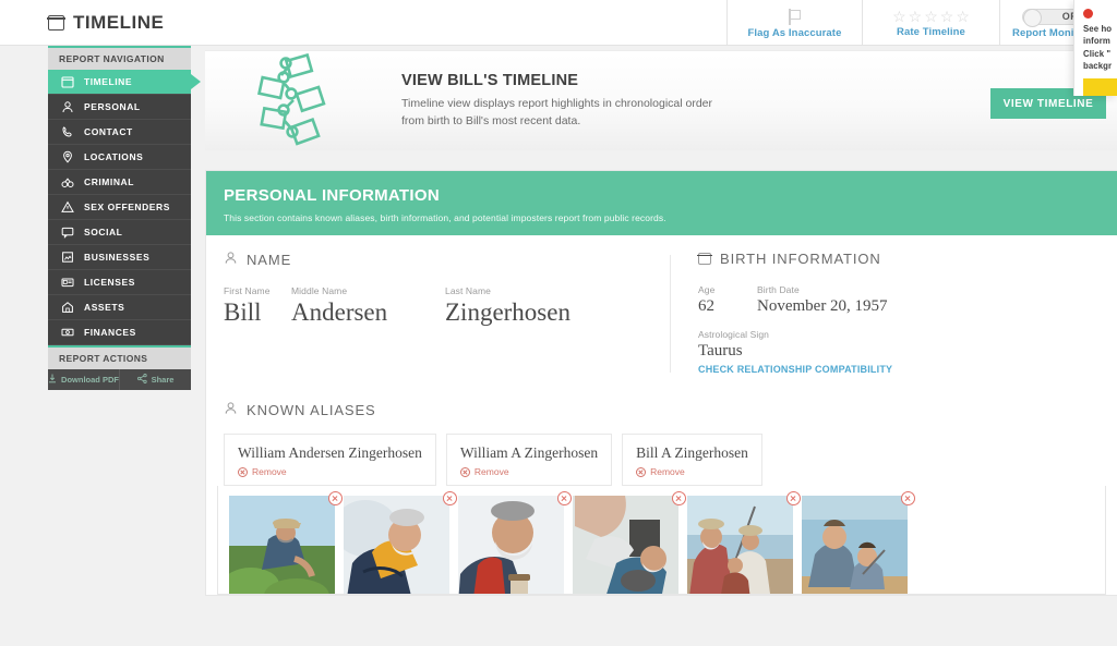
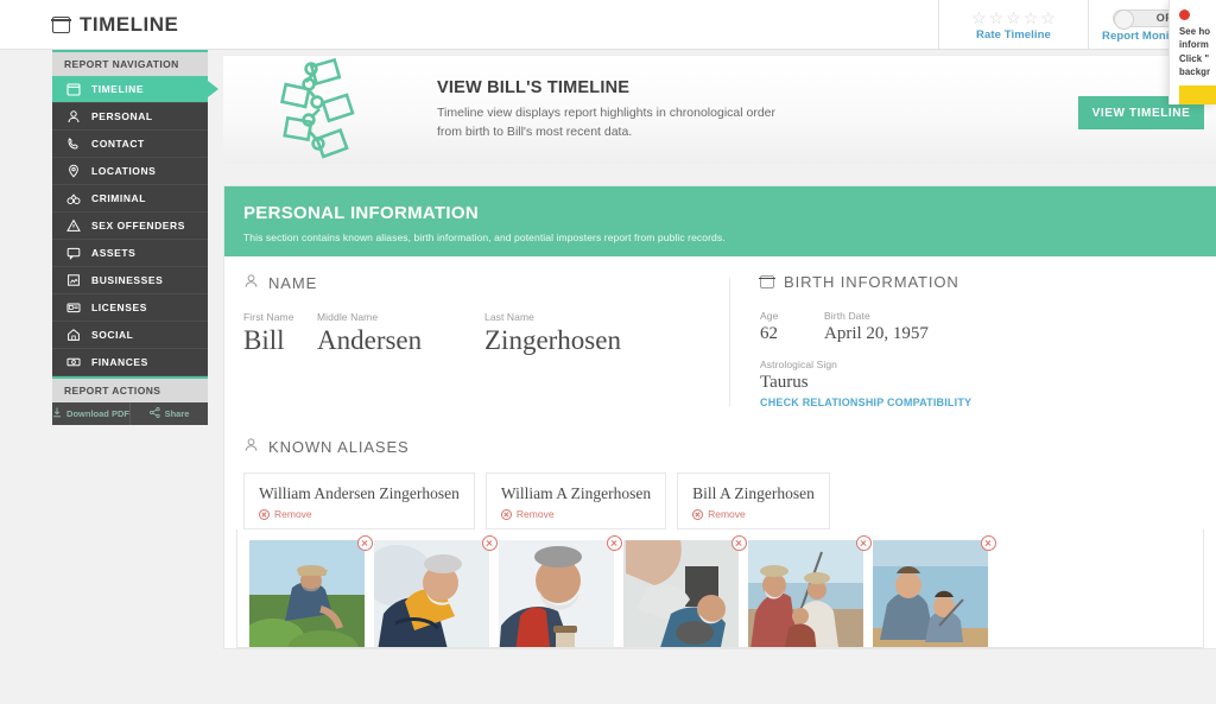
  TIMELINE
- Flag As Inaccurate
  ☆
  ☆
  ☆
  ☆
  Rate Timeline
  REPORT NAVIGATION
  TIMELINE
  PERSONAL
  CONTACT
  LOCATIONS
  CRIMINAL
  SEX OFFENDERS
- SOCIAL
+ ASSETS
  BUSINESSES
  LICENSES
- ASSETS
+ SOCIAL
  FINANCES
  REPORT ACTIONS
  Download PDF
  Share
  VIEW BILL'S TIMELINE
  Timeline view displays report highlights in chronological order from birth to Bill's most recent data.
  VIEW TIMELINE
  PERSONAL INFORMATION
  This section contains known aliases, birth information, and potential imposters report from public records.
  NAME
  First Name
  Bill
  Middle Name
  Andersen
  Last Name
  Zingerhosen
  BIRTH INFORMATION
  Age
  62
  Birth Date
- November 20, 1957
+ April 20, 1957
  Astrological Sign
  Taurus
  CHECK RELATIONSHIP COMPATIBILITY
  KNOWN ALIASES
  William Andersen Zingerhosen
  Remove
  William A Zingerhosen
  Remove
  Bill A Zingerhosen
  Remove
  See ho
  inform
  Click "
  backgr
